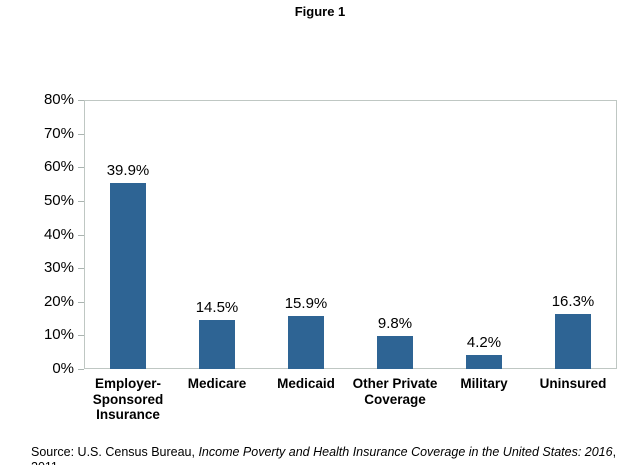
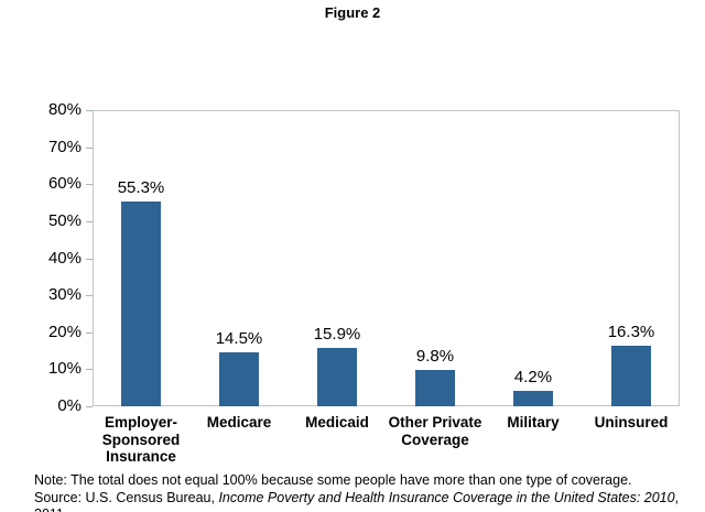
- Figure 1
+ Figure 2
  0%
  10%
  20%
  30%
  40%
  50%
  60%
  70%
  80%
- 39.9%
+ 55.3%
  Employer-
  Sponsored
  Insurance
  14.5%
  Medicare
  15.9%
  Medicaid
  9.8%
  Other Private
  Coverage
  4.2%
  Military
  16.3%
  Uninsured
+ Note: The total does not equal 100% because some people have more than one type of coverage.
- Source: U.S. Census Bureau, Income Poverty and Health Insurance Coverage in the United States: 2016,
+ Source: U.S. Census Bureau, Income Poverty and Health Insurance Coverage in the United States: 2010,
